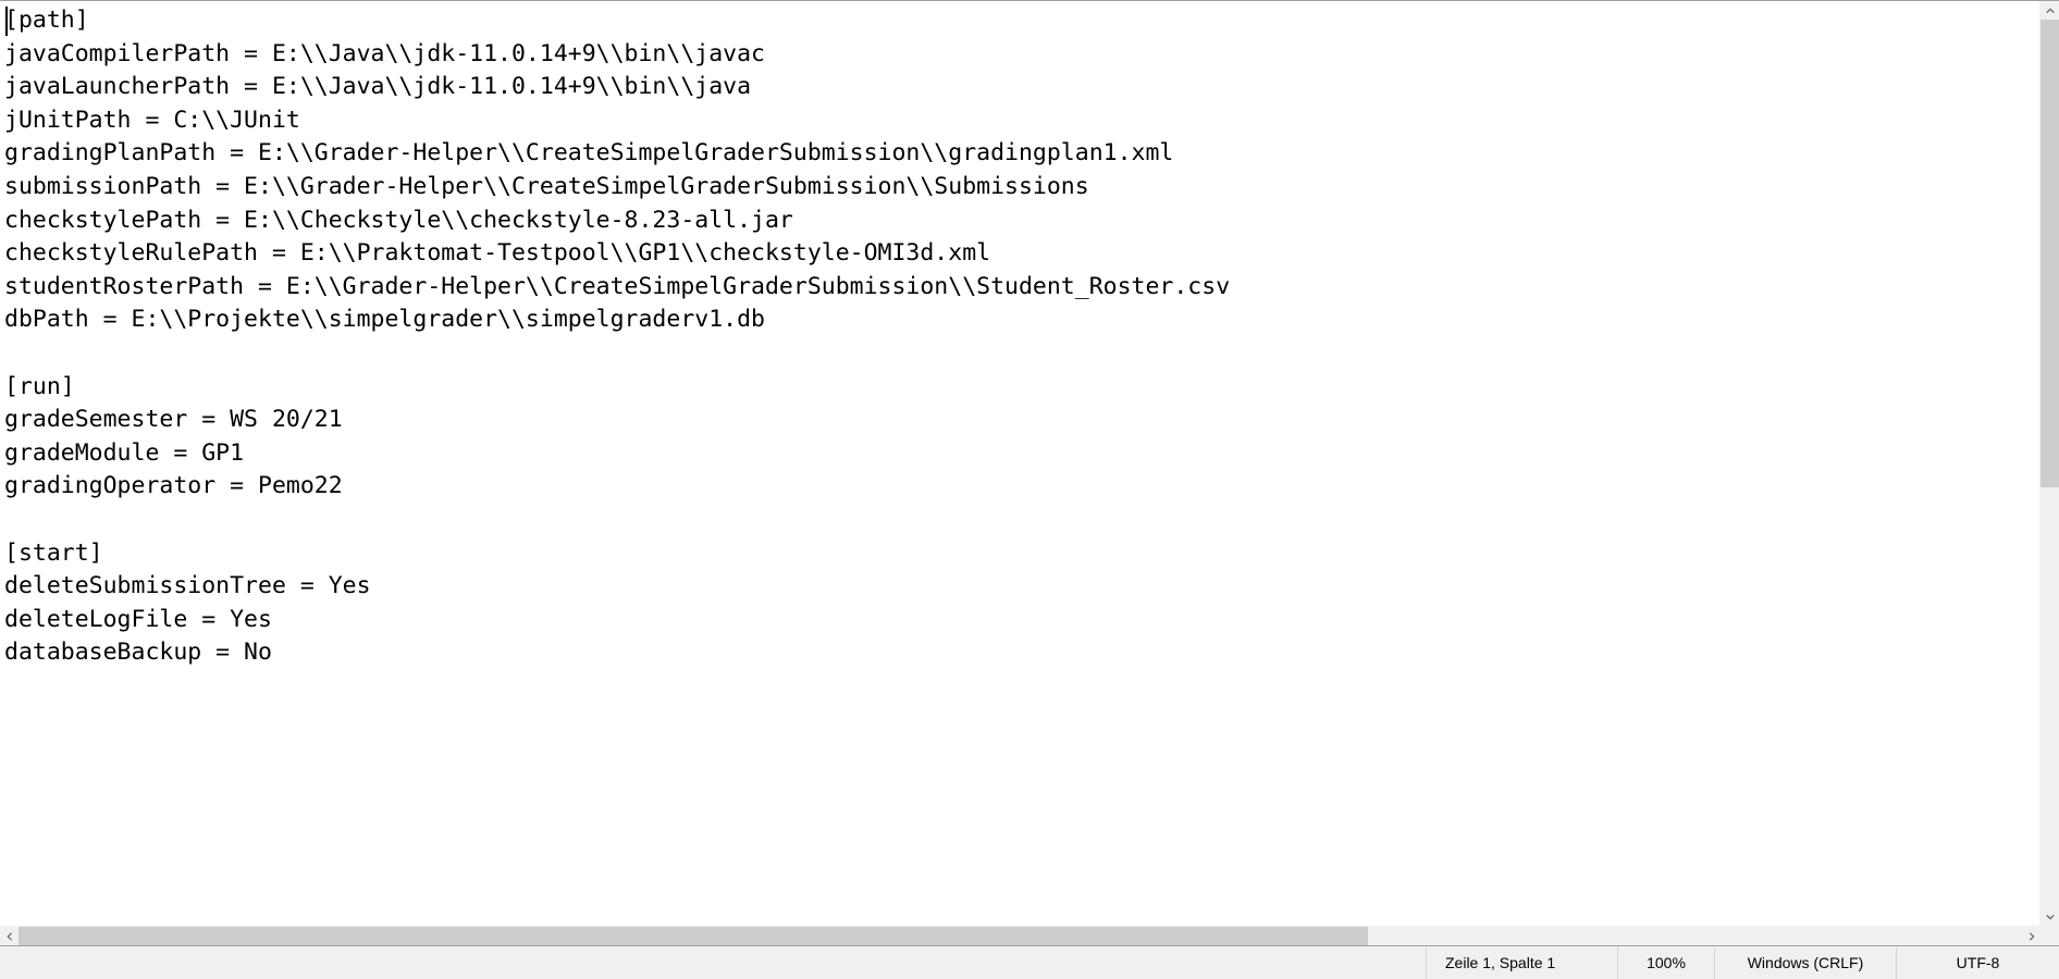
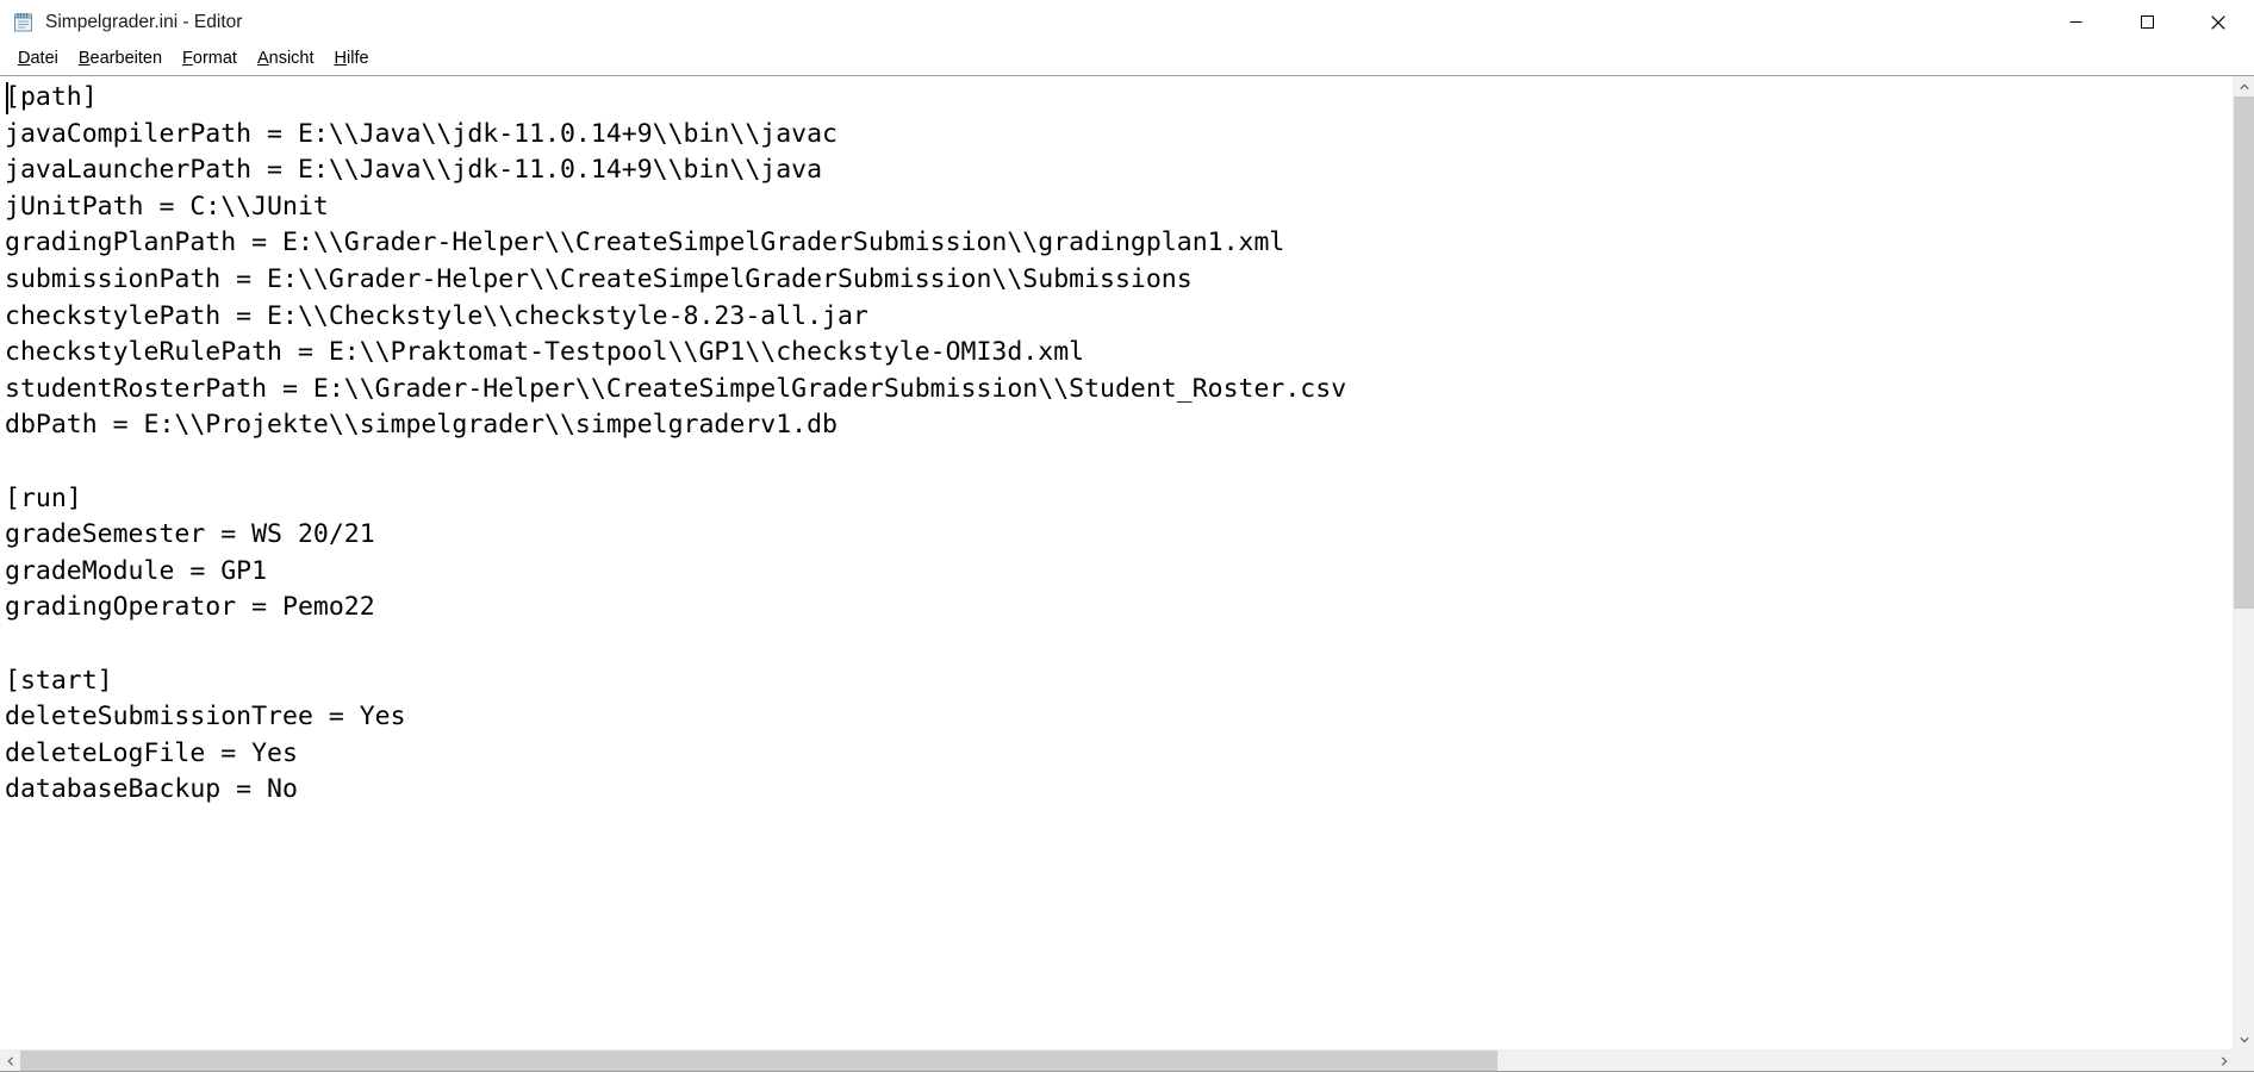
+ Simpelgrader.ini - Editor
+ Datei
+ Bearbeiten
+ Format
+ Ansicht
+ Hilfe
  [path]
  javaCompilerPath = E:\\Java\\jdk-11.0.14+9\\bin\\javac
  javaLauncherPath = E:\\Java\\jdk-11.0.14+9\\bin\\java
  jUnitPath = C:\\JUnit
  gradingPlanPath = E:\\Grader-Helper\\CreateSimpelGraderSubmission\\gradingplan1.xml
  submissionPath = E:\\Grader-Helper\\CreateSimpelGraderSubmission\\Submissions
  checkstylePath = E:\\Checkstyle\\checkstyle-8.23-all.jar
  checkstyleRulePath = E:\\Praktomat-Testpool\\GP1\\checkstyle-OMI3d.xml
  studentRosterPath = E:\\Grader-Helper\\CreateSimpelGraderSubmission\\Student_Roster.csv
  dbPath = E:\\Projekte\\simpelgrader\\simpelgraderv1.db
  [run]
  gradeSemester = WS 20/21
  gradeModule = GP1
  gradingOperator = Pemo22
  [start]
  deleteSubmissionTree = Yes
  deleteLogFile = Yes
  databaseBackup = No
- Zeile 1, Spalte 1
- 100%
- Windows (CRLF)
- UTF-8
